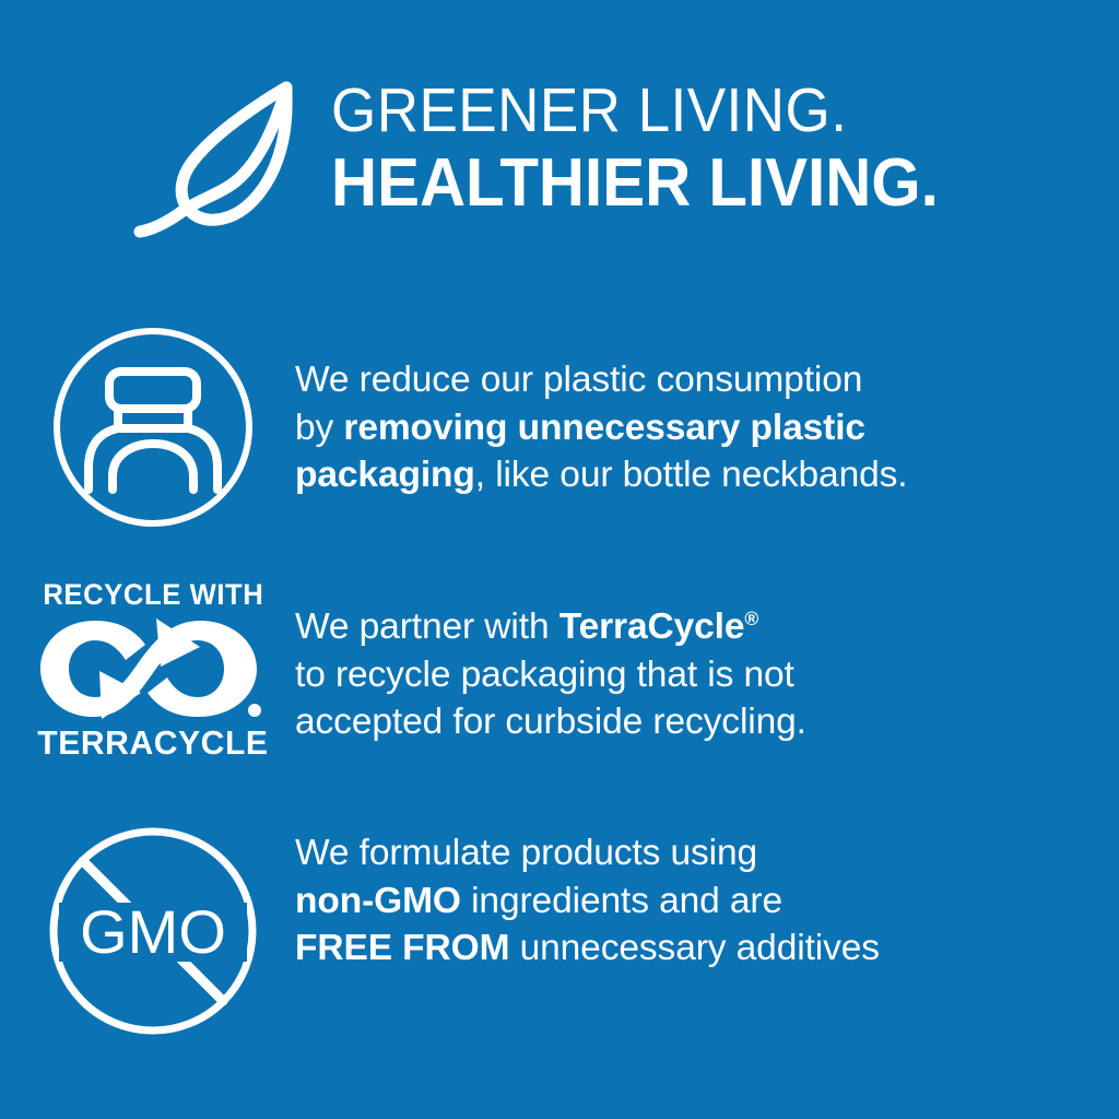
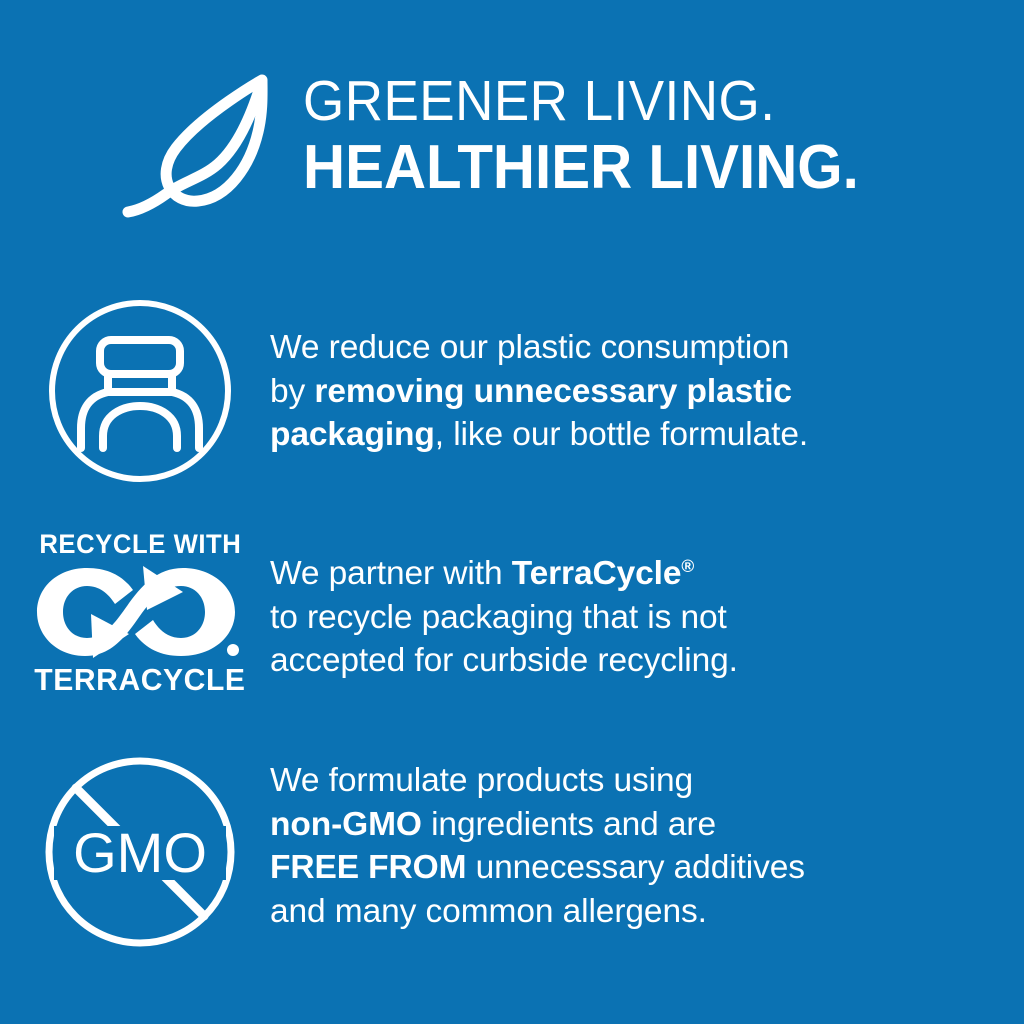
  GREENER LIVING.
  HEALTHIER LIVING.
  We reduce our plastic consumption
  by removing unnecessary plastic
- packaging, like our bottle neckbands.
+ packaging, like our bottle formulate.
  RECYCLE WITH
  TERRACYCLE
  We partner with TerraCycle®
  to recycle packaging that is not
  accepted for curbside recycling.
  GMO
  We formulate products using
  non-GMO ingredients and are
  FREE FROM unnecessary additives
+ and many common allergens.
